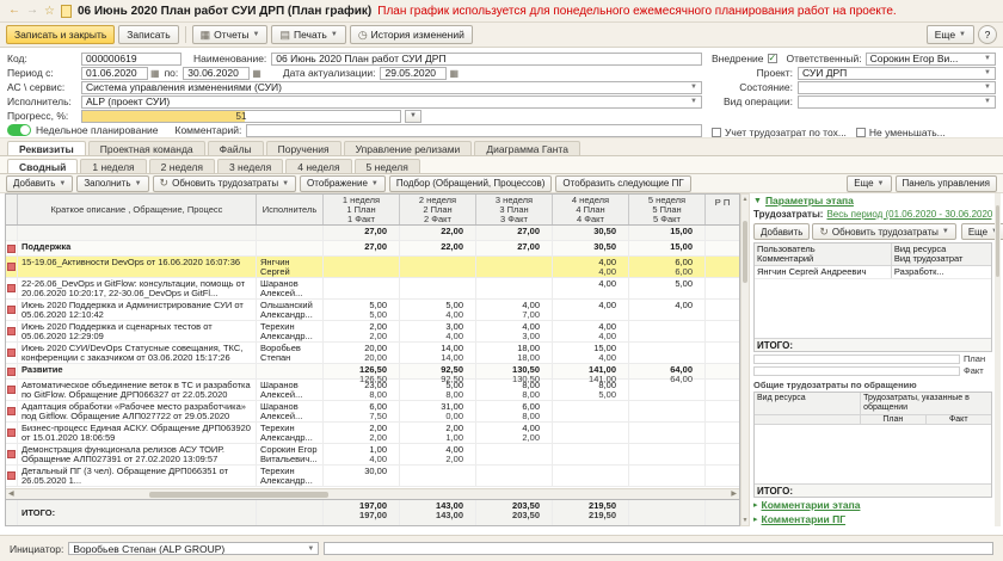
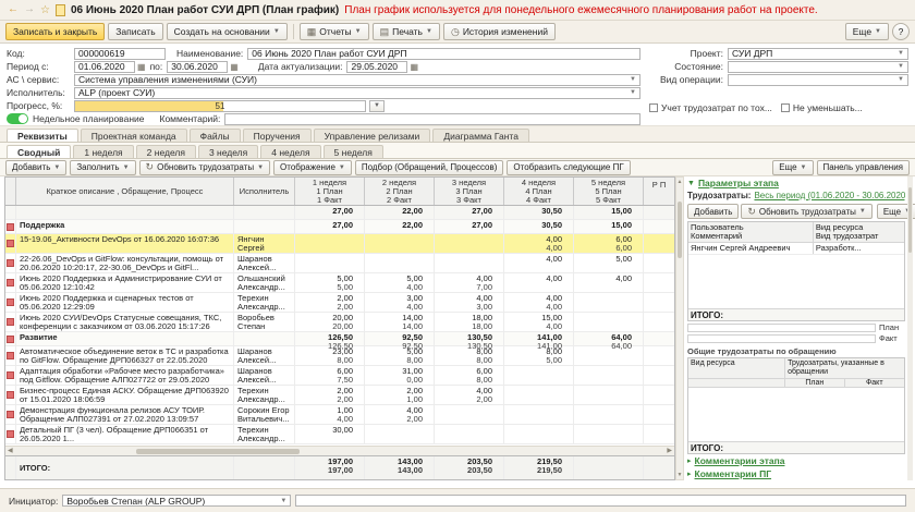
  ←
  →
  ☆
  06 Июнь 2020 План работ СУИ ДРП (План график)
  План график используется для понедельного ежемесячного планирования работ на проекте.
  Записать и закрыть
  Записать
+ Создать на основании
  ▦
  Отчеты
  ▤
  Печать
  ◷
  История изменений
  Еще
  ?
  Код:
  000000619
  Наименование:
  06 Июнь 2020 План работ СУИ ДРП
  Период с:
  01.06.2020
  ▦
  по:
  30.06.2020
  ▦
  Дата актуализации:
  29.05.2020
  ▦
  АС \ сервис:
  Система управления изменениями (СУИ)
  Исполнитель:
  ALP (проект СУИ)
  Прогресс, %:
  51
  Недельное планирование
  Комментарий:
- Внедрение
- Ответственный:
- Сорокин Егор Ви...
  Проект:
  СУИ ДРП
  Состояние:
  Вид операции:
  Учет трудозатрат по тох...
  Не уменьшать...
  Реквизиты
  Проектная команда
  Файлы
  Поручения
  Управление релизами
  Диаграмма Ганта
  Сводный
  1 неделя
  2 неделя
  3 неделя
  4 неделя
  5 неделя
  Добавить
  Заполнить
  ↻
  Обновить трудозатраты
  Отображение
  Подбор (Обращений, Процессов)
  Отобразить следующие ПГ
  Еще
  Панель управления
  Краткое описание , Обращение, Процесс
  Исполнитель
  1 неделя
  1 План
  1 Факт
  2 неделя
  2 План
  2 Факт
  3 неделя
  3 План
  3 Факт
  4 неделя
  4 План
  4 Факт
  5 неделя
  5 План
  5 Факт
  Р П
  27,00
  22,00
  27,00
  30,50
  15,00
  Поддержка
  27,00
  22,00
  27,00
  30,50
  15,00
  15-19.06_Активности DevOps от 16.06.2020 16:07:36
  4,00
  4,00
  6,00
  6,00
  22-26.06_DevOps и GitFlow: консультации, помощь от 20.06.2020 10:20:17, 22-30.06_DevOps и GitFl...
  Шаранов Алексей...
  4,00
  5,00
  Июнь 2020 Поддержка и Администрирование СУИ от 05.06.2020 12:10:42
  Ольшанский Александр...
  5,00
  5,00
  5,00
  4,00
  4,00
  7,00
  4,00
  4,00
  Июнь 2020 Поддержка и сценарных тестов от 05.06.2020 12:29:09
  Терехин Александр...
  2,00
  2,00
  3,00
  4,00
  4,00
  3,00
  4,00
  4,00
  Июнь 2020 СУИ/DevOps Статусные совещания, ТКС, конференции с заказчиком от 03.06.2020 15:17:26
  20,00
  20,00
  14,00
  14,00
  18,00
  18,00
  15,00
  4,00
  Развитие
  126,50
  126,50
  92,50
  92,50
  130,50
  130,50
  141,00
  141,00
  64,00
  64,00
  Автоматическое объединение веток в ТС и разработка по GitFlow. Обращение ДРП066327 от 22.05.2020
  Шаранов Алексей...
  23,00
  8,00
  5,00
  8,00
  8,00
  8,00
  8,00
  5,00
  Адаптация обработки «Рабочее место разработчика» под Gitflow. Обращение АЛП027722 от 29.05.2020
  Шаранов Алексей...
  6,00
  7,50
  31,00
  0,00
  6,00
  8,00
  Бизнес-процесс Единая АСКУ. Обращение ДРП063920 от 15.01.2020 18:06:59
  Терехин Александр...
  2,00
  2,00
  2,00
  1,00
  4,00
  2,00
  Демонстрация функционала релизов АСУ ТОИР. Обращение АЛП027391 от 27.02.2020 13:09:57
  Сорокин Егор Витальевич...
  1,00
  4,00
  4,00
  2,00
  Детальный ПГ (3 чел). Обращение ДРП066351 от 26.05.2020 1...
  Терехин Александр...
  30,00
  ИТОГО:
  197,00
  197,00
  143,00
  143,00
  203,50
  203,50
  219,50
  219,50
  Параметры этапа
  Трудозатраты:
  Весь период (01.06.2020 - 30.06.2020
  Добавить
  ↻
  Обновить трудозатраты
  Еще
  Пользователь
  Комментарий
  Вид ресурса
  Вид трудозатрат
  Янгчин Сергей Андреевич
  Разработк...
  ИТОГО:
  План
  Факт
  Общие трудозатраты по обращению
  ИТОГО:
  Комментарии этапа
  Комментарии ПГ
  Инициатор:
  Воробьев Степан (ALP GROUP)
